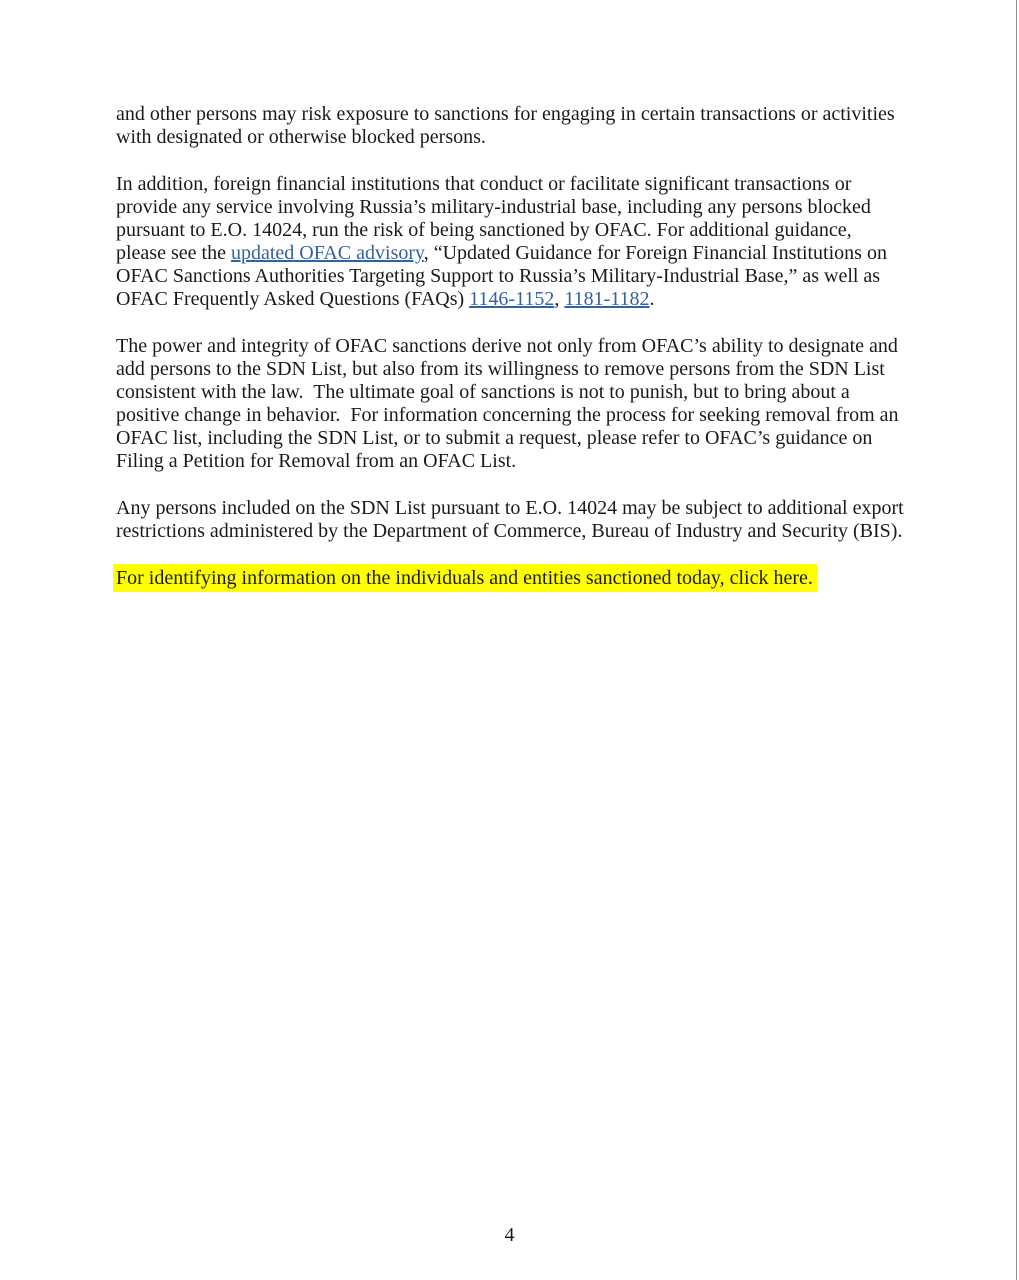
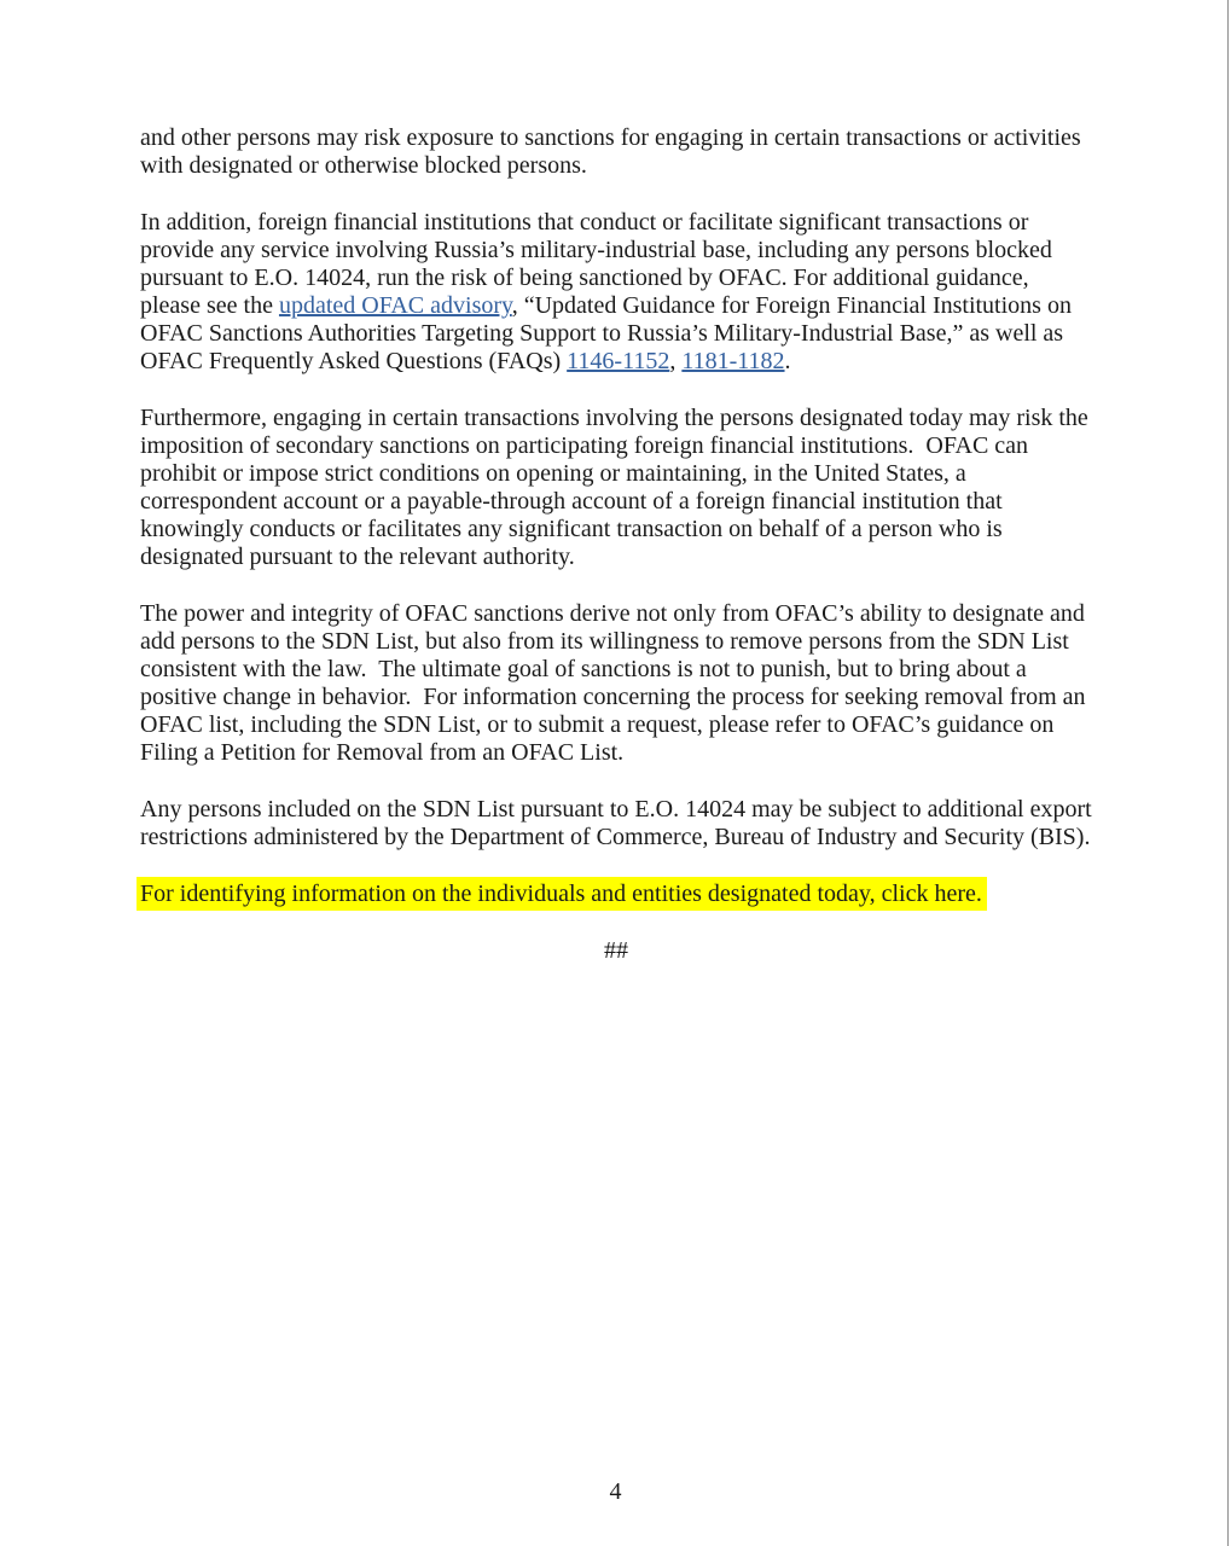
  and other persons may risk exposure to sanctions for engaging in certain transactions or activities with designated or otherwise blocked persons.
  In addition, foreign financial institutions that conduct or facilitate significant transactions or provide any service involving Russia’s military-industrial base, including any persons blocked pursuant to E.O. 14024, run the risk of being sanctioned by OFAC. For additional guidance, please see the updated OFAC advisory, “Updated Guidance for Foreign Financial Institutions on OFAC Sanctions Authorities Targeting Support to Russia’s Military-Industrial Base,” as well as OFAC Frequently Asked Questions (FAQs) 1146-1152, 1181-1182.
+ Furthermore, engaging in certain transactions involving the persons designated today may risk the imposition of secondary sanctions on participating foreign financial institutions. OFAC can prohibit or impose strict conditions on opening or maintaining, in the United States, a correspondent account or a payable-through account of a foreign financial institution that knowingly conducts or facilitates any significant transaction on behalf of a person who is designated pursuant to the relevant authority.
  The power and integrity of OFAC sanctions derive not only from OFAC’s ability to designate and add persons to the SDN List, but also from its willingness to remove persons from the SDN List consistent with the law. The ultimate goal of sanctions is not to punish, but to bring about a positive change in behavior. For information concerning the process for seeking removal from an OFAC list, including the SDN List, or to submit a request, please refer to OFAC’s guidance on Filing a Petition for Removal from an OFAC List.
  Any persons included on the SDN List pursuant to E.O. 14024 may be subject to additional export restrictions administered by the Department of Commerce, Bureau of Industry and Security (BIS).
- For identifying information on the individuals and entities sanctioned today, click here.
+ For identifying information on the individuals and entities designated today, click here.
+ ##
  4
